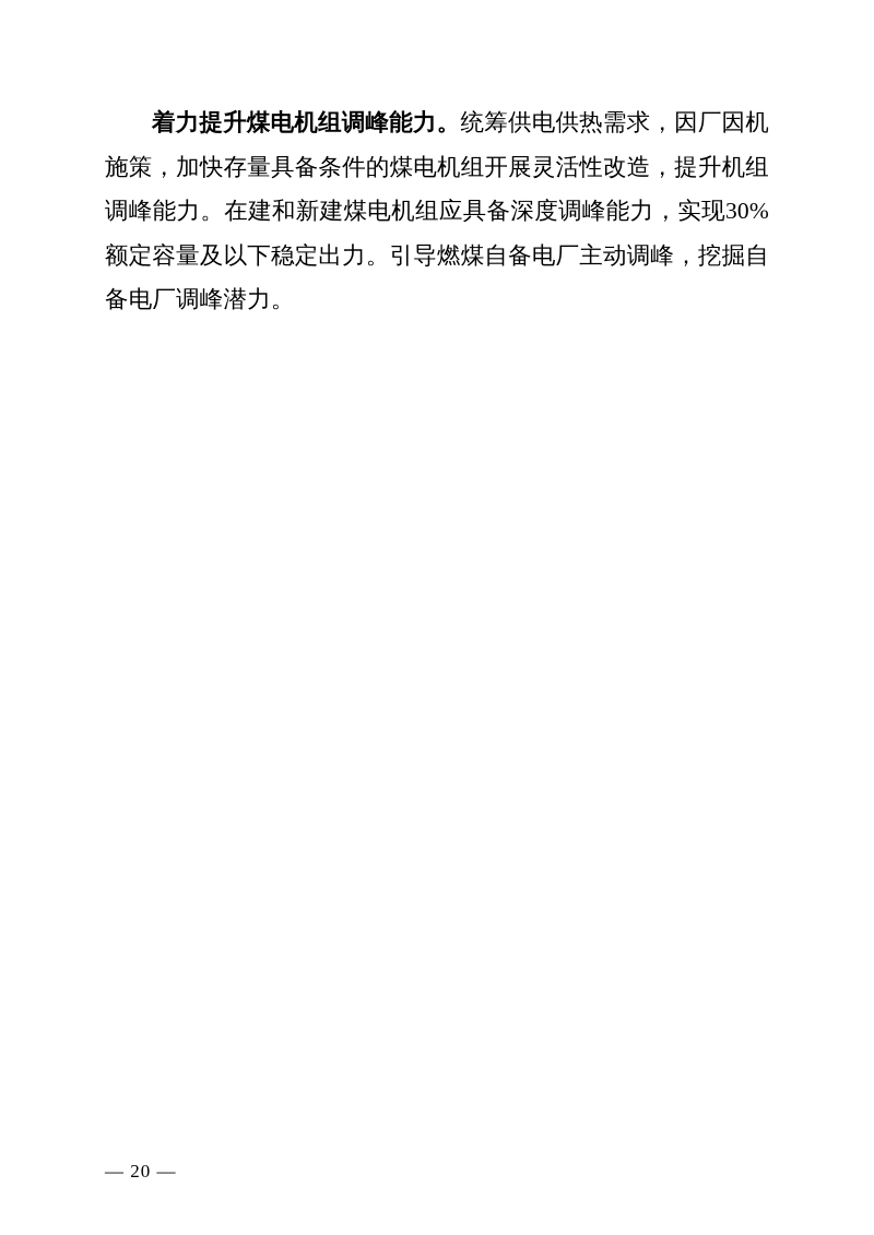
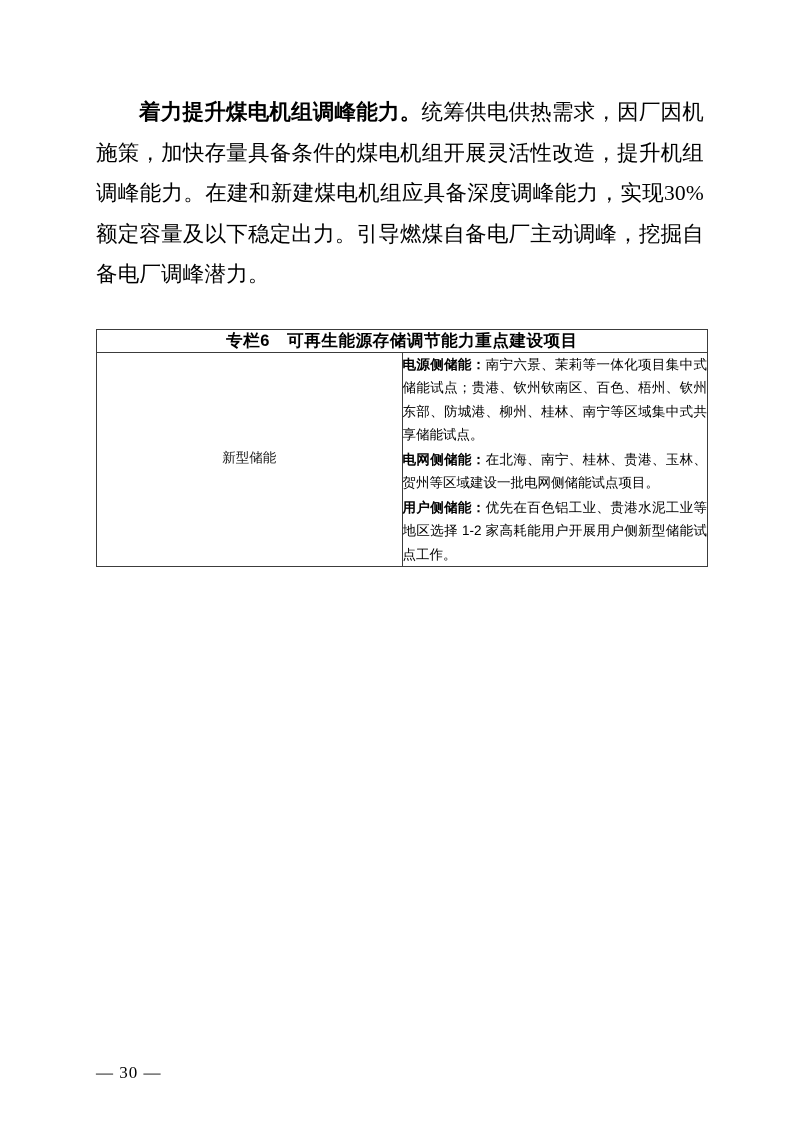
  着力提升煤电机组调峰能力。统筹供电供热需求，因厂因机施策，加快存量具备条件的煤电机组开展灵活性改造，提升机组调峰能力。在建和新建煤电机组应具备深度调峰能力，实现30%额定容量及以下稳定出力。引导燃煤自备电厂主动调峰，挖掘自备电厂调峰潜力。
+ 专栏6 可再生能源存储调节能力重点建设项目
+ 新型储能	电源侧储能：南宁六景、茉莉等一体化项目集中式储能试点；贵港、钦州钦南区、百色、梧州、钦州东部、防城港、柳州、桂林、南宁等区域集中式共享储能试点。 电网侧储能：在北海、南宁、桂林、贵港、玉林、贺州等区域建设一批电网侧储能试点项目。 用户侧储能：优先在百色铝工业、贵港水泥工业等地区选择 1-2 家高耗能用户开展用户侧新型储能试点工作。
- — 20 —
+ — 30 —
